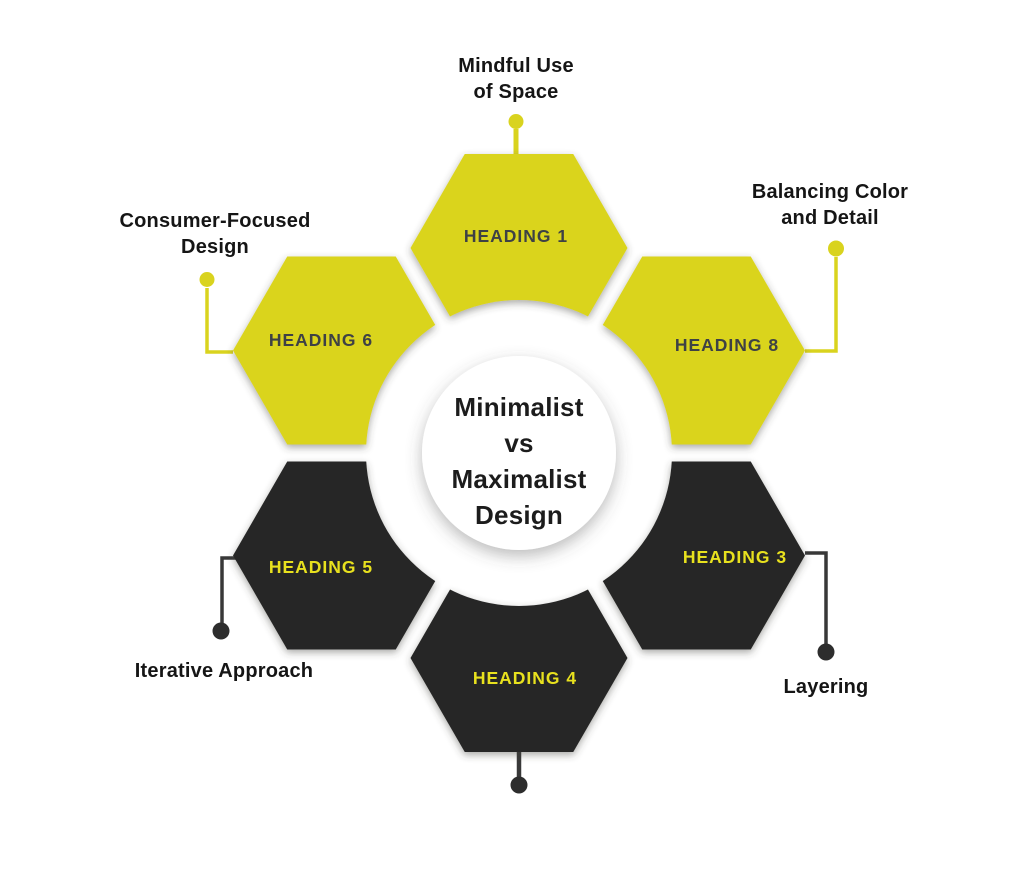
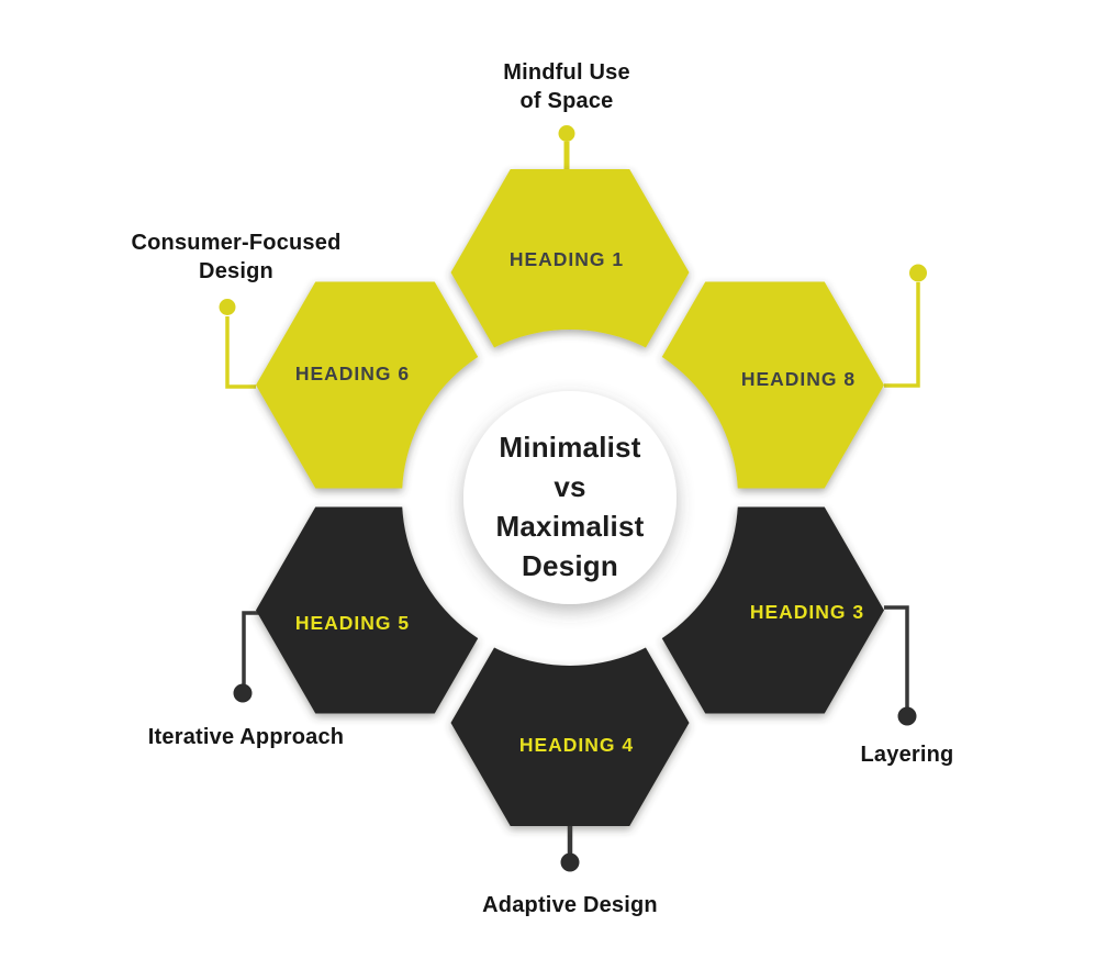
  HEADING 1
  HEADING 8
  HEADING 3
  HEADING 4
  HEADING 5
  HEADING 6
  Mindful Use
  of Space
- Balancing Color
- and Detail
  Layering
+ Adaptive Design
  Iterative Approach
  Consumer-Focused
  Design
  Minimalist
  vs
  Maximalist
  Design
